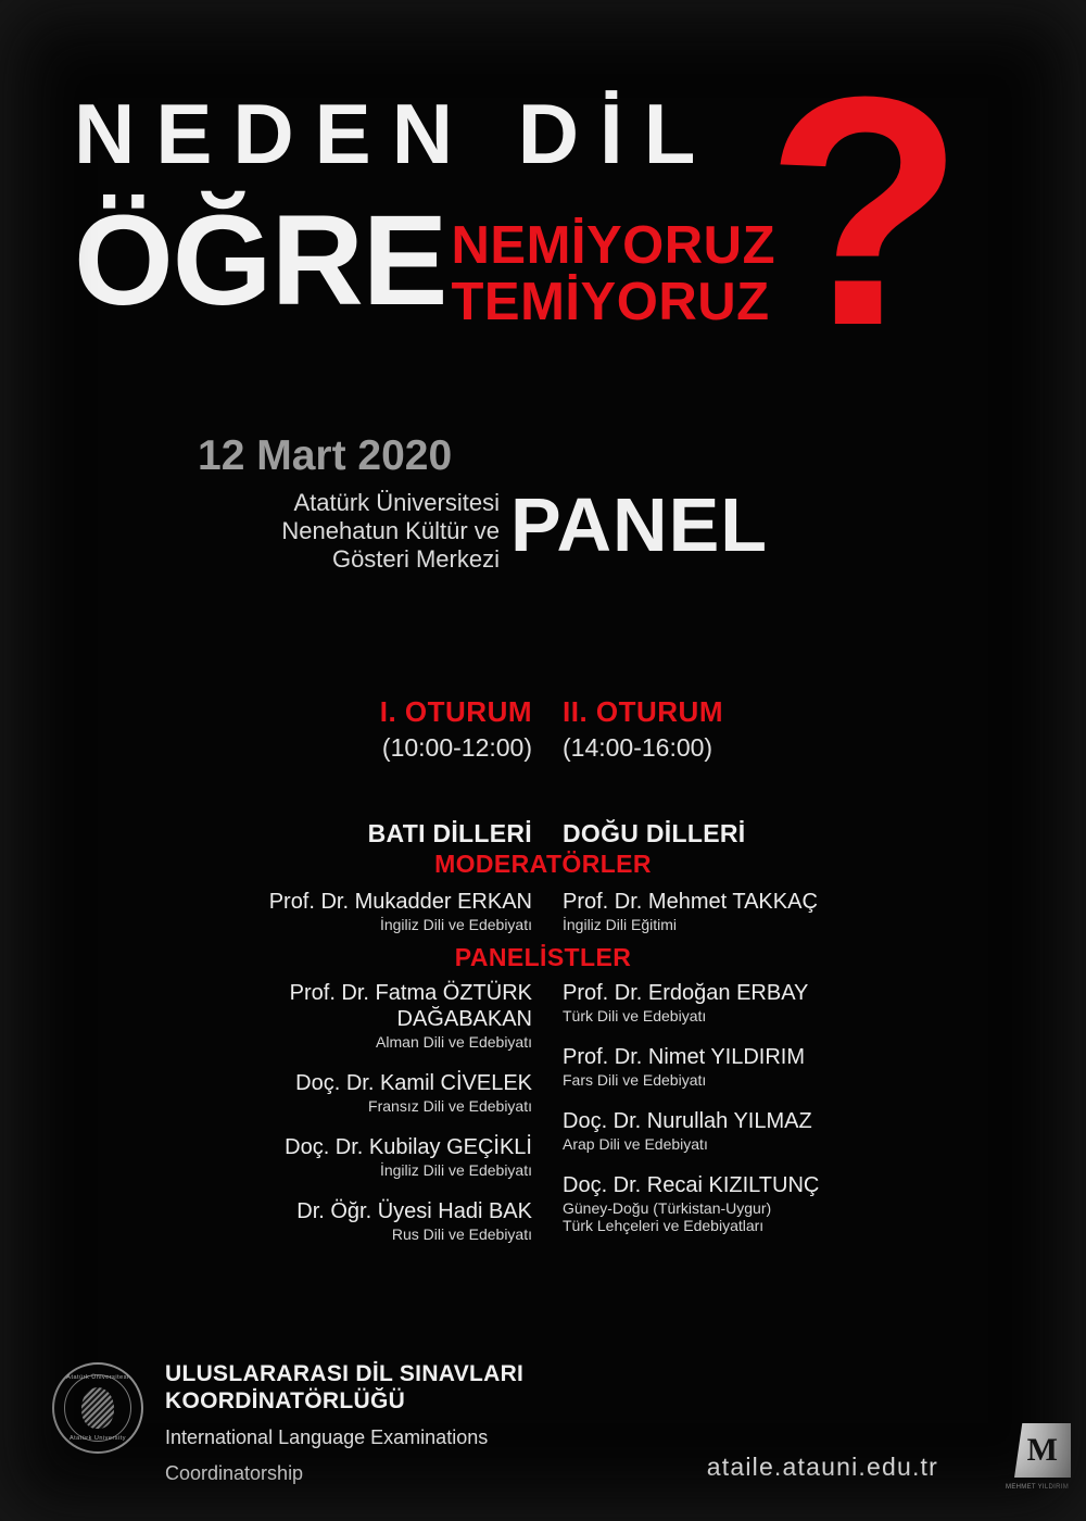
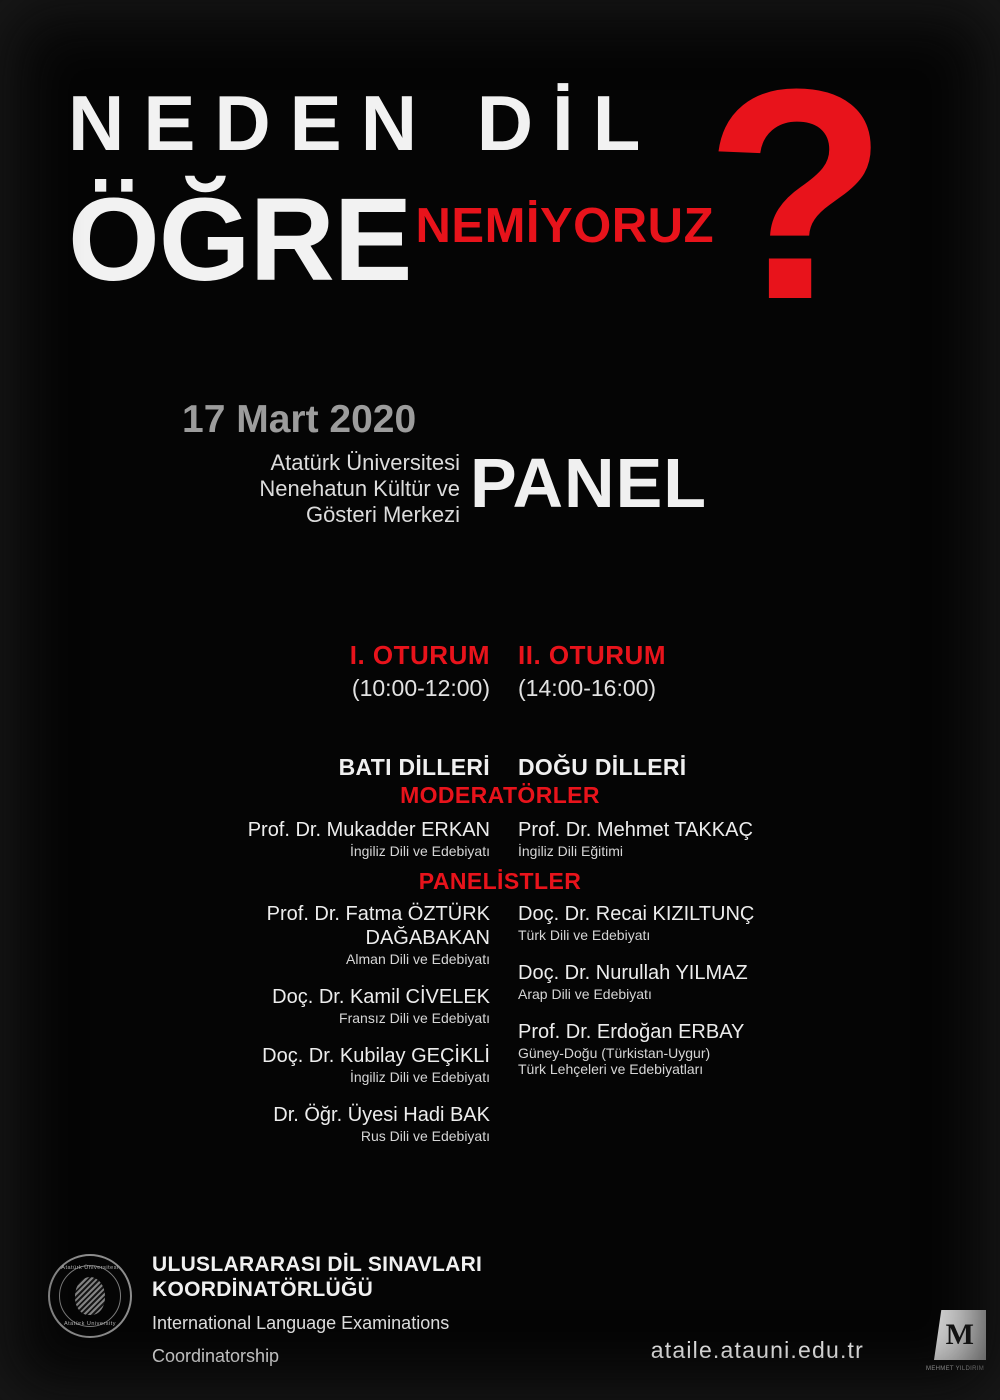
  ?
  NEDEN DİL
  ÖĞRE
  NEMİYORUZ
- TEMİYORUZ
- 12 Mart 2020
+ 17 Mart 2020
  Atatürk Üniversitesi
  Nenehatun Kültür ve
  Gösteri Merkezi
  PANEL
  MODERATÖRLER
  PANELİSTLER
  I. OTURUM
  (10:00-12:00)
  BATI DİLLERİ
  Prof. Dr. Mukadder ERKAN
  İngiliz Dili ve Edebiyatı
  Prof. Dr. Fatma ÖZTÜRK DAĞABAKAN
  Alman Dili ve Edebiyatı
  Doç. Dr. Kamil CİVELEK
  Fransız Dili ve Edebiyatı
  Doç. Dr. Kubilay GEÇİKLİ
  İngiliz Dili ve Edebiyatı
  Dr. Öğr. Üyesi Hadi BAK
  Rus Dili ve Edebiyatı
  II. OTURUM
  (14:00-16:00)
  DOĞU DİLLERİ
  Prof. Dr. Mehmet TAKKAÇ
  İngiliz Dili Eğitimi
- Prof. Dr. Erdoğan ERBAY
+ Doç. Dr. Recai KIZILTUNÇ
  Türk Dili ve Edebiyatı
- Prof. Dr. Nimet YILDIRIM
- Fars Dili ve Edebiyatı
  Doç. Dr. Nurullah YILMAZ
  Arap Dili ve Edebiyatı
- Doç. Dr. Recai KIZILTUNÇ
+ Prof. Dr. Erdoğan ERBAY
  Güney-Doğu (Türkistan-Uygur)
  Türk Lehçeleri ve Edebiyatları
  ULUSLARARASI DİL SINAVLARI
  KOORDİNATÖRLÜĞÜ
  International Language Examinations
  Coordinatorship
  ataile.atauni.edu.tr
  M
